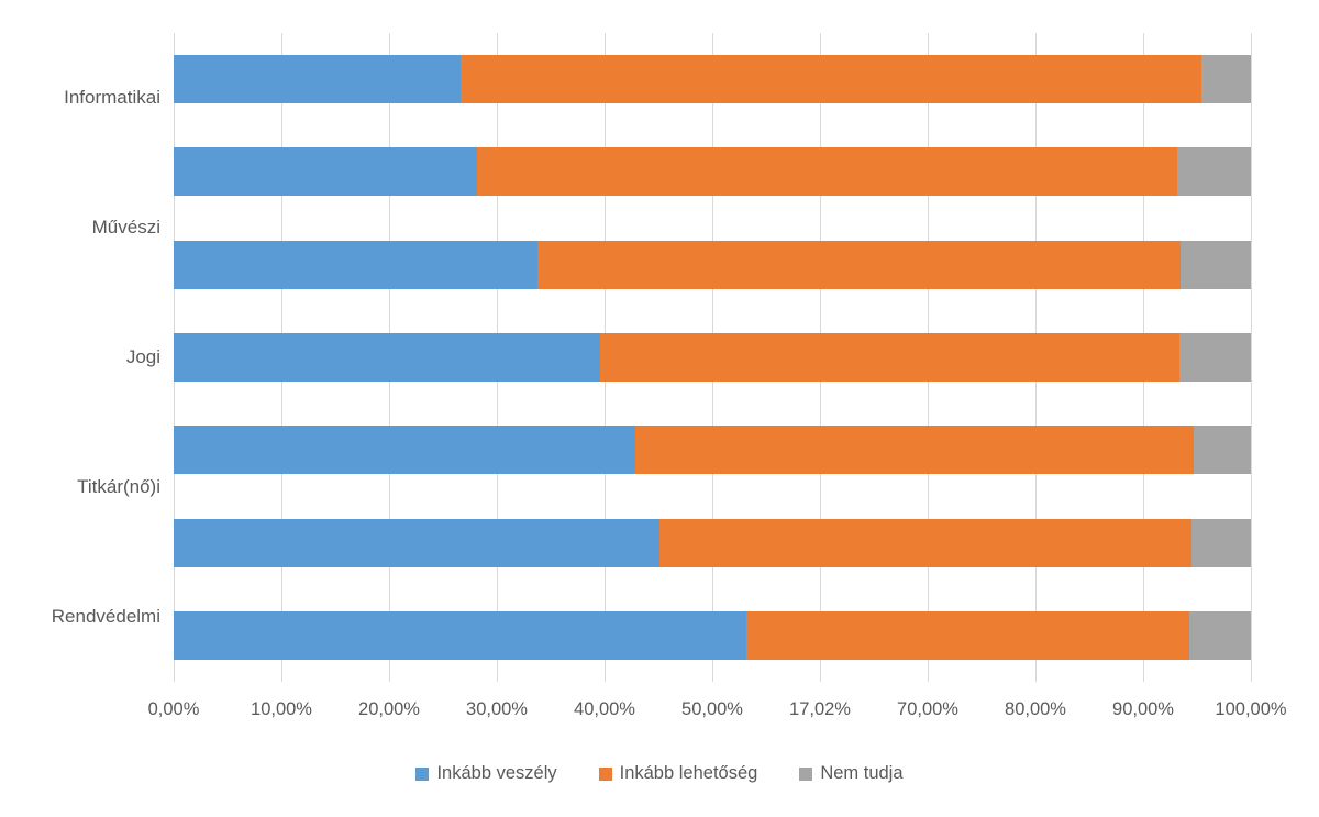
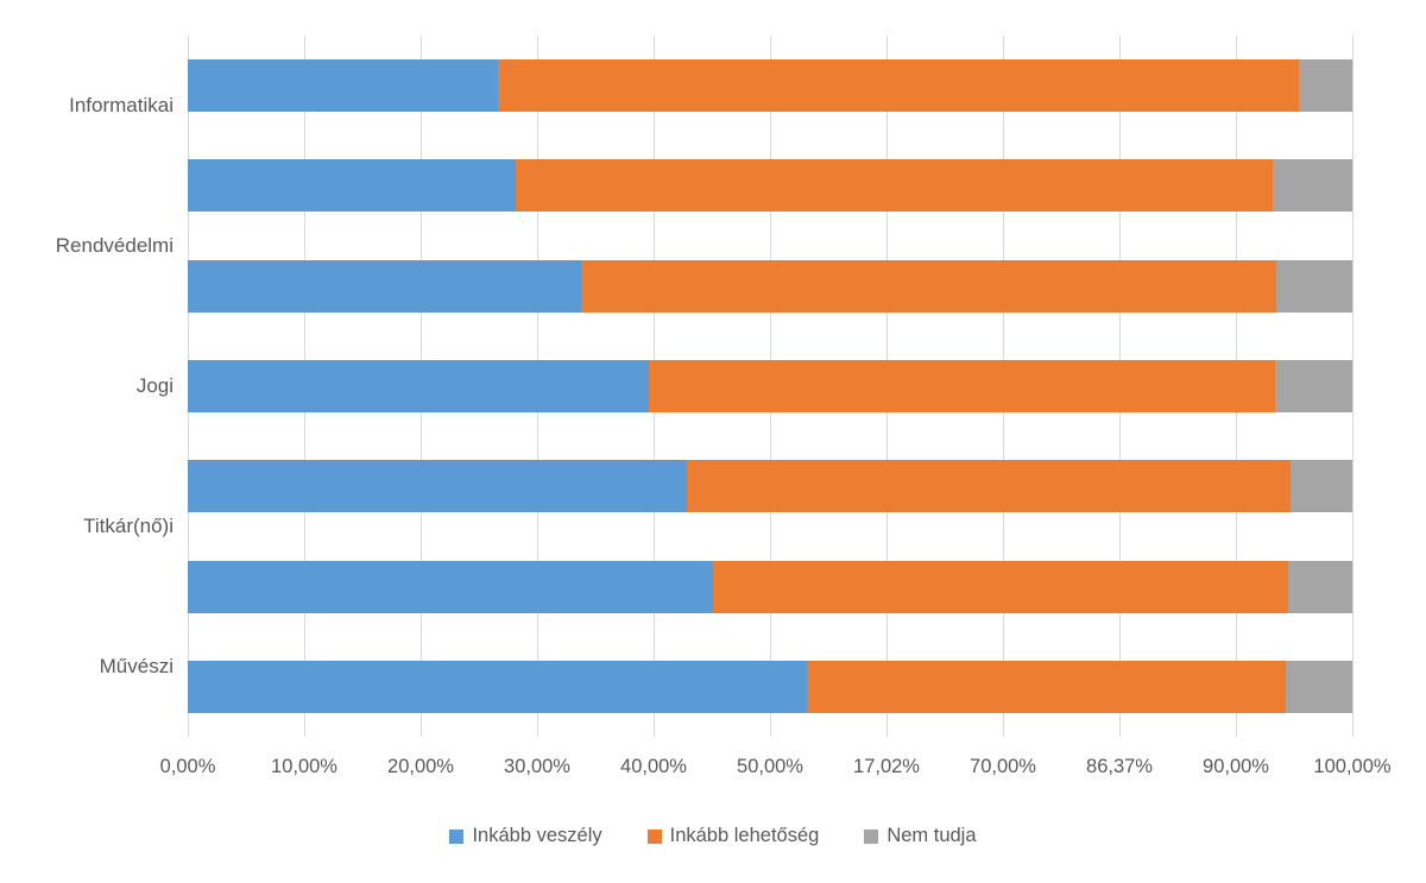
  Informatikai
- Művészi
+ Rendvédelmi
  Jogi
  Titkár(nő)i
- Rendvédelmi
+ Művészi
  0,00%
  10,00%
  20,00%
  30,00%
  40,00%
  50,00%
  17,02%
  70,00%
- 80,00%
+ 86,37%
  90,00%
  100,00%
  Inkább veszély
  Inkább lehetőség
  Nem tudja
